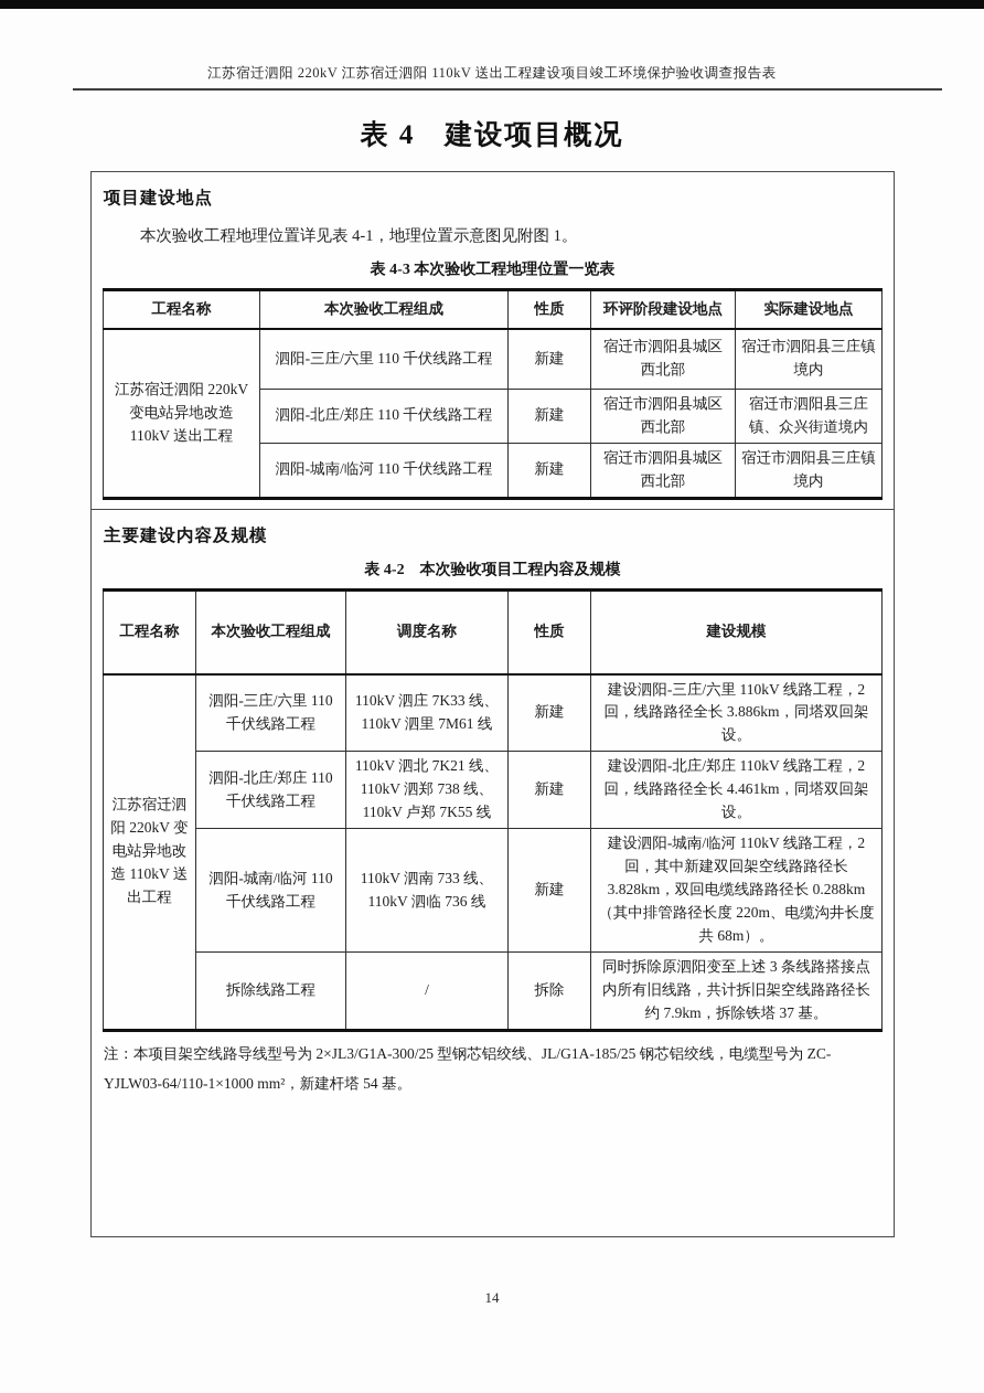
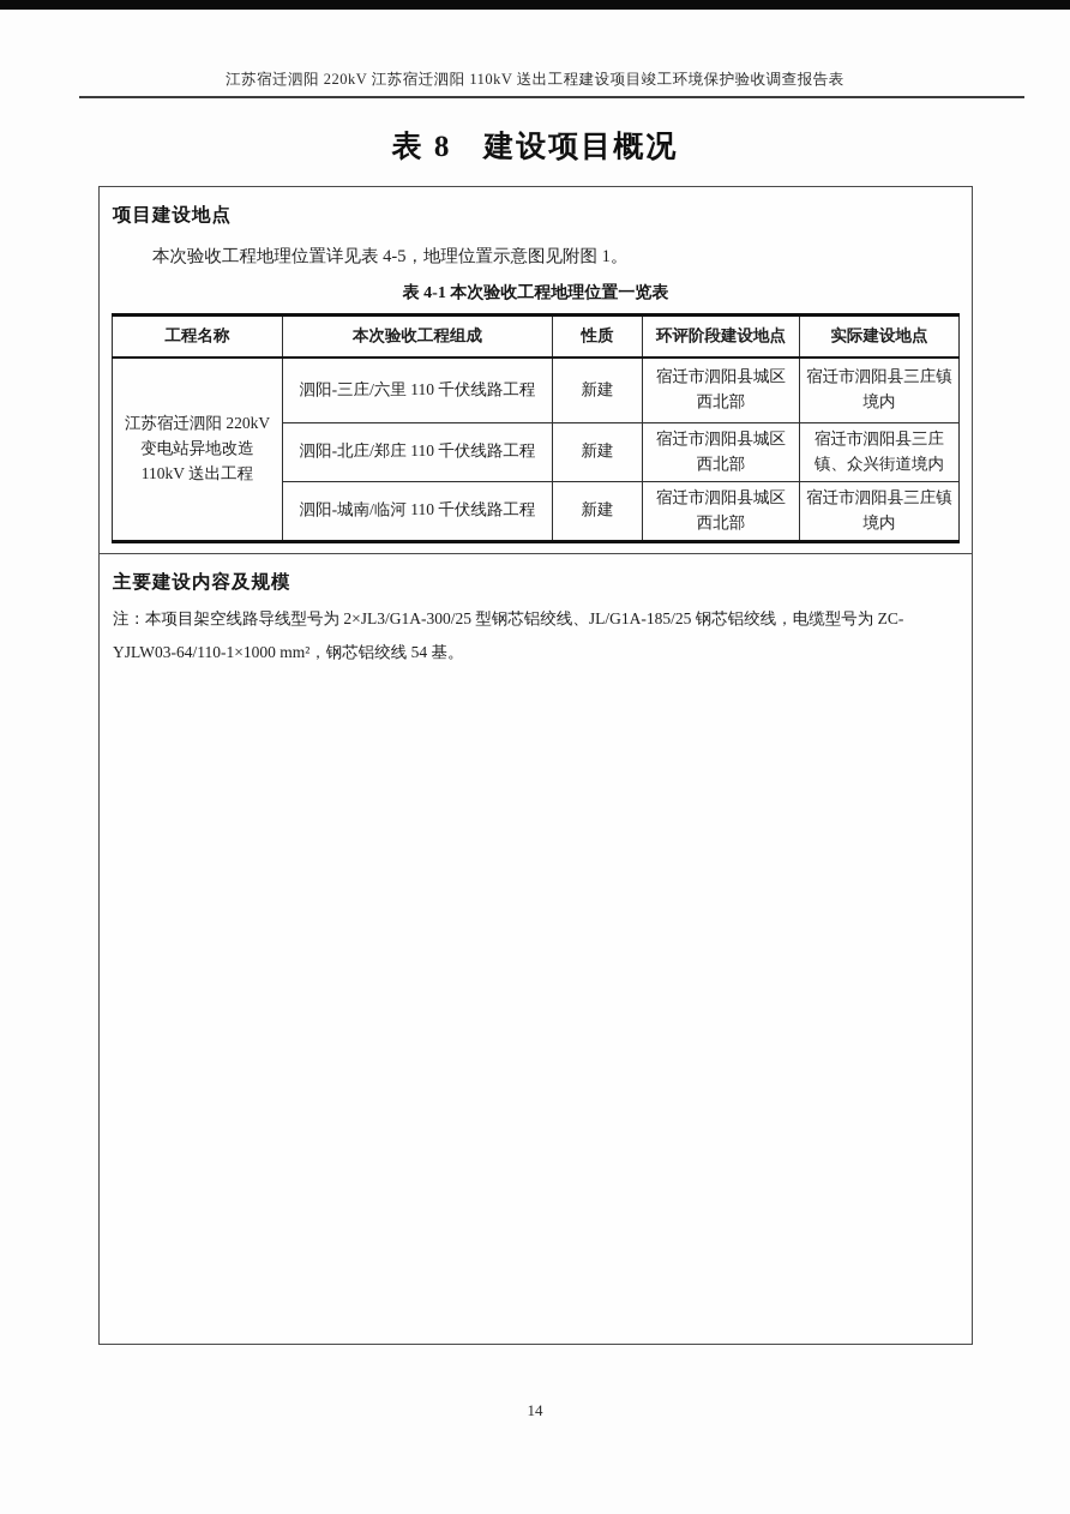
  江苏宿迁泗阳 220kV 江苏宿迁泗阳 110kV 送出工程建设项目竣工环境保护验收调查报告表
- 表 4 建设项目概况
+ 表 8 建设项目概况
  项目建设地点
- 本次验收工程地理位置详见表 4-1，地理位置示意图见附图 1。
+ 本次验收工程地理位置详见表 4-5，地理位置示意图见附图 1。
- 表 4-3 本次验收工程地理位置一览表
+ 表 4-1 本次验收工程地理位置一览表
  工程名称	本次验收工程组成	性质	环评阶段建设地点	实际建设地点
  江苏宿迁泗阳 220kV 变电站异地改造 110kV 送出工程	泗阳-三庄/六里 110 千伏线路工程	新建	宿迁市泗阳县城区西北部	宿迁市泗阳县三庄镇境内
  泗阳-北庄/郑庄 110 千伏线路工程	新建	宿迁市泗阳县城区西北部	宿迁市泗阳县三庄镇、众兴街道境内
  泗阳-城南/临河 110 千伏线路工程	新建	宿迁市泗阳县城区西北部	宿迁市泗阳县三庄镇境内
  主要建设内容及规模
- 表 4-2 本次验收项目工程内容及规模
- 工程名称	本次验收工程组成	调度名称	性质	建设规模
- 江苏宿迁泗阳 220kV 变电站异地改造 110kV 送出工程	泗阳-三庄/六里 110 千伏线路工程	110kV 泗庄 7K33 线、110kV 泗里 7M61 线	新建	建设泗阳-三庄/六里 110kV 线路工程，2 回，线路路径全长 3.886km，同塔双回架设。
- 泗阳-北庄/郑庄 110 千伏线路工程	110kV 泗北 7K21 线、110kV 泗郑 738 线、110kV 卢郑 7K55 线	新建	建设泗阳-北庄/郑庄 110kV 线路工程，2 回，线路路径全长 4.461km，同塔双回架设。
- 泗阳-城南/临河 110 千伏线路工程	110kV 泗南 733 线、110kV 泗临 736 线	新建	建设泗阳-城南/临河 110kV 线路工程，2 回，其中新建双回架空线路路径长 3.828km，双回电缆线路路径长 0.288km（其中排管路径长度 220m、电缆沟井长度共 68m）。
- 拆除线路工程	/	拆除	同时拆除原泗阳变至上述 3 条线路搭接点内所有旧线路，共计拆旧架空线路路径长约 7.9km，拆除铁塔 37 基。
- 注：本项目架空线路导线型号为 2×JL3/G1A-300/25 型钢芯铝绞线、JL/G1A-185/25 钢芯铝绞线，电缆型号为 ZC-YJLW03-64/110-1×1000 mm²，新建杆塔 54 基。
+ 注：本项目架空线路导线型号为 2×JL3/G1A-300/25 型钢芯铝绞线、JL/G1A-185/25 钢芯铝绞线，电缆型号为 ZC-YJLW03-64/110-1×1000 mm²，钢芯铝绞线 54 基。
  14
